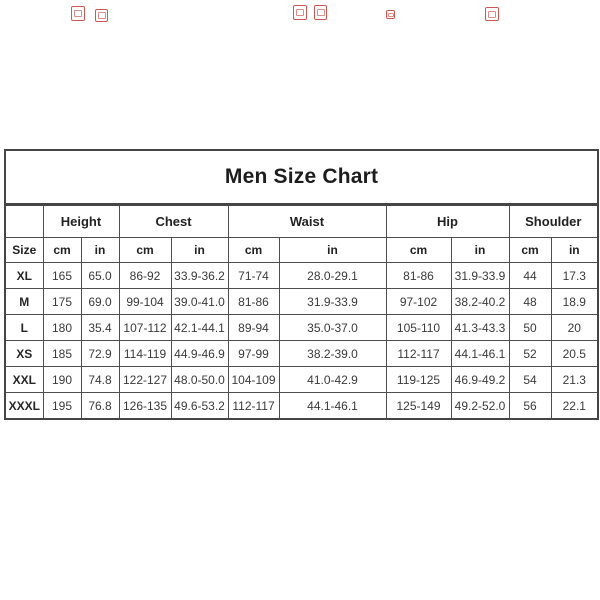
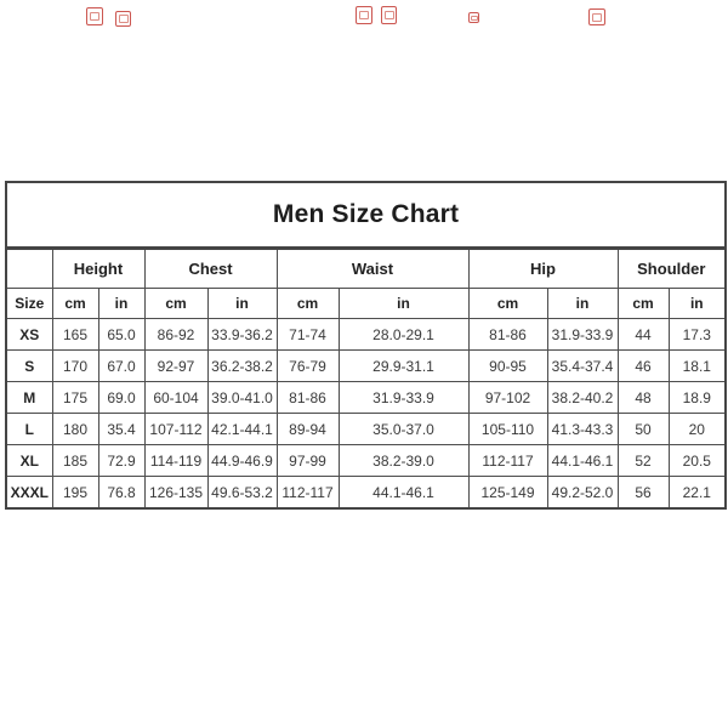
  Men Size Chart
  	Height	Chest	Waist	Hip	Shoulder
  Size	cm	in	cm	in	cm	in	cm	in	cm	in
- XL	165	65.0	86-92	33.9-36.2	71-74	28.0-29.1	81-86	31.9-33.9	44	17.3
+ XS	165	65.0	86-92	33.9-36.2	71-74	28.0-29.1	81-86	31.9-33.9	44	17.3
+ S	170	67.0	92-97	36.2-38.2	76-79	29.9-31.1	90-95	35.4-37.4	46	18.1
- M	175	69.0	99-104	39.0-41.0	81-86	31.9-33.9	97-102	38.2-40.2	48	18.9
+ M	175	69.0	60-104	39.0-41.0	81-86	31.9-33.9	97-102	38.2-40.2	48	18.9
  L	180	35.4	107-112	42.1-44.1	89-94	35.0-37.0	105-110	41.3-43.3	50	20
- XS	185	72.9	114-119	44.9-46.9	97-99	38.2-39.0	112-117	44.1-46.1	52	20.5
+ XL	185	72.9	114-119	44.9-46.9	97-99	38.2-39.0	112-117	44.1-46.1	52	20.5
- XXL	190	74.8	122-127	48.0-50.0	104-109	41.0-42.9	119-125	46.9-49.2	54	21.3
  XXXL	195	76.8	126-135	49.6-53.2	112-117	44.1-46.1	125-149	49.2-52.0	56	22.1
